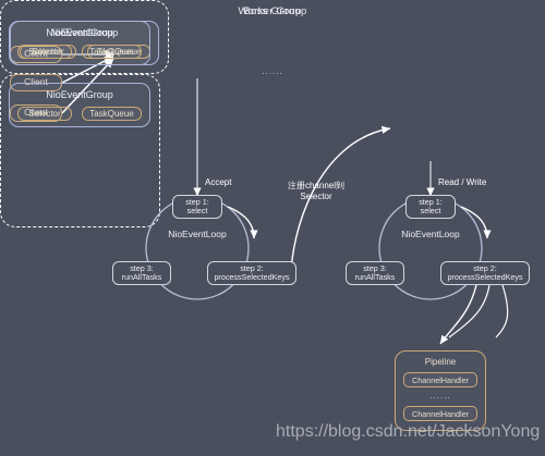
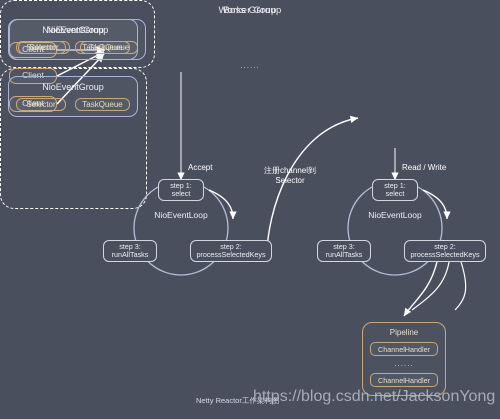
  Client
  Client
  Client
  Boss Group
  NioEventGroup
  Selector
  TaskQueue
  Worker Group
  NioEventGroup
  TaskQueue
  ......
  NioEventGroup
  Selector
  TaskQueue
  Accept
  NioEventLoop
  step 1:
  select
  step 2:
  processSelectedKeys
  step 3:
  runAllTasks
  注册channel到
  Selector
  Read / Write
  NioEventLoop
  step 1:
  select
  step 2:
  processSelectedKeys
  step 3:
  runAllTasks
  Pipeline
  ChannelHandler
  ......
  ChannelHandler
+ Netty Reactor工作架构图
  https://blog.csdn.net/JacksonYong
